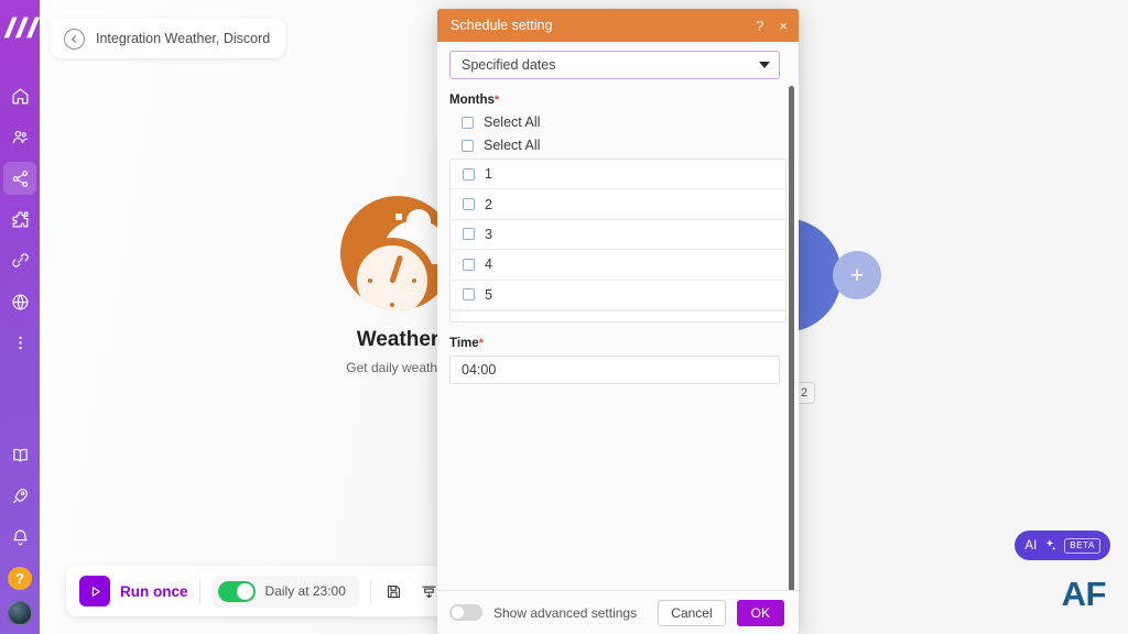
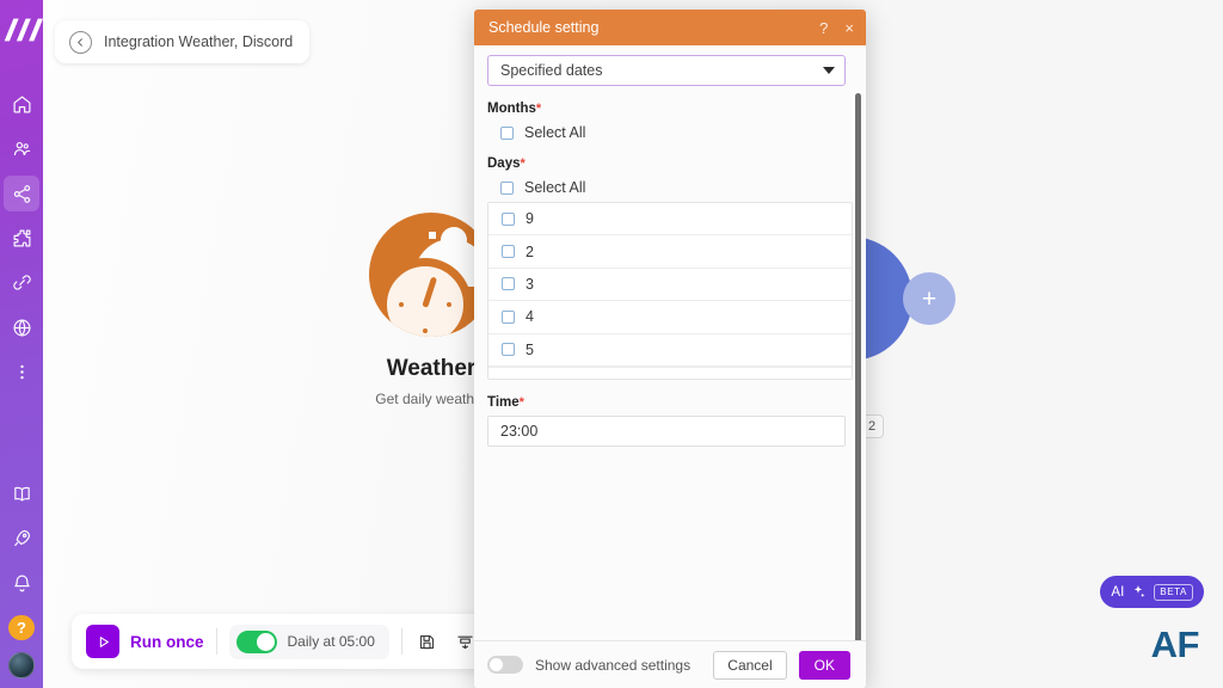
  ?
  Integration Weather, Discord
  Weather
  Get daily weath
  +
  2
  Run once
- Daily at 23:00
+ Daily at 05:00
  AI
  BETA
  AF
  Schedule setting
  ?
  ×
  Specified dates
  Months*
  Select All
+ Days*
  Select All
- 1
+ 9
  2
  3
  4
  5
  Time*
- 04:00
+ 23:00
  Show advanced settings
  Cancel
  OK
